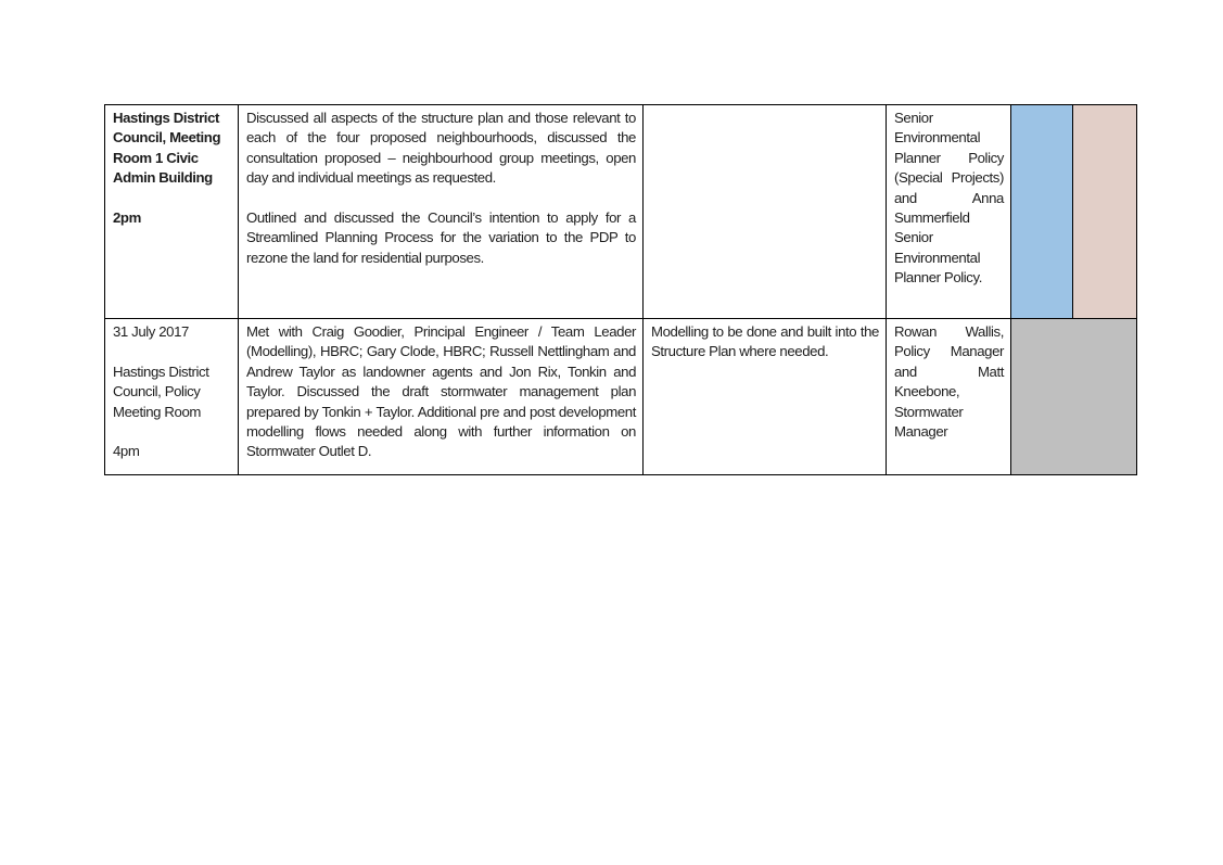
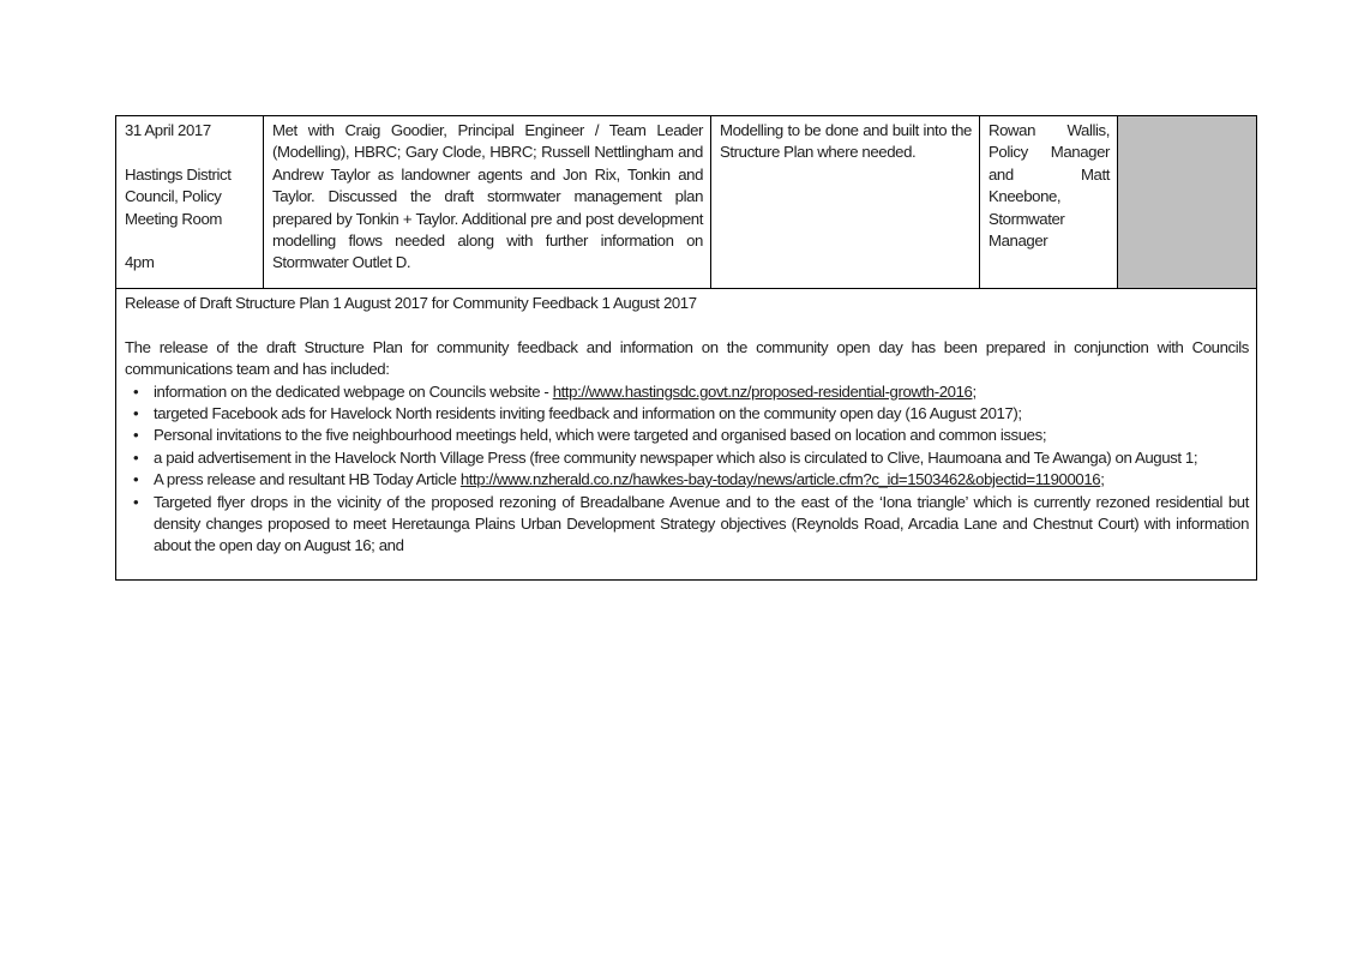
- Hastings District Council, Meeting Room 1 Civic Admin Building 2pm	Discussed all aspects of the structure plan and those relevant to each of the four proposed neighbourhoods, discussed the consultation proposed – neighbourhood group meetings, open day and individual meetings as requested. Outlined and discussed the Council’s intention to apply for a Streamlined Planning Process for the variation to the PDP to rezone the land for residential purposes.		Senior Environmental Planner Policy (Special Projects) and Anna Summerfield Senior Environmental Planner Policy.
- 31 July 2017 Hastings District Council, Policy Meeting Room 4pm	Met with Craig Goodier, Principal Engineer / Team Leader (Modelling), HBRC; Gary Clode, HBRC; Russell Nettlingham and Andrew Taylor as landowner agents and Jon Rix, Tonkin and Taylor. Discussed the draft stormwater management plan prepared by Tonkin + Taylor. Additional pre and post development modelling flows needed along with further information on Stormwater Outlet D.	Modelling to be done and built into the Structure Plan where needed.	Rowan Wallis, Policy Manager and Matt Kneebone, Stormwater Manager
+ 31 April 2017 Hastings District Council, Policy Meeting Room 4pm	Met with Craig Goodier, Principal Engineer / Team Leader (Modelling), HBRC; Gary Clode, HBRC; Russell Nettlingham and Andrew Taylor as landowner agents and Jon Rix, Tonkin and Taylor. Discussed the draft stormwater management plan prepared by Tonkin + Taylor. Additional pre and post development modelling flows needed along with further information on Stormwater Outlet D.	Modelling to be done and built into the Structure Plan where needed.	Rowan Wallis, Policy Manager and Matt Kneebone, Stormwater Manager
+ Release of Draft Structure Plan 1 August 2017 for Community Feedback 1 August 2017 The release of the draft Structure Plan for community feedback and information on the community open day has been prepared in conjunction with Councils communications team and has included: information on the dedicated webpage on Councils website - http://www.hastingsdc.govt.nz/proposed-residential-growth-2016; targeted Facebook ads for Havelock North residents inviting feedback and information on the community open day (16 August 2017); Personal invitations to the five neighbourhood meetings held, which were targeted and organised based on location and common issues; a paid advertisement in the Havelock North Village Press (free community newspaper which also is circulated to Clive, Haumoana and Te Awanga) on August 1; A press release and resultant HB Today Article http://www.nzherald.co.nz/hawkes-bay-today/news/article.cfm?c_id=1503462&objectid=11900016; Targeted flyer drops in the vicinity of the proposed rezoning of Breadalbane Avenue and to the east of the ‘Iona triangle’ which is currently rezoned residential but density changes proposed to meet Heretaunga Plains Urban Development Strategy objectives (Reynolds Road, Arcadia Lane and Chestnut Court) with information about the open day on August 16; and
